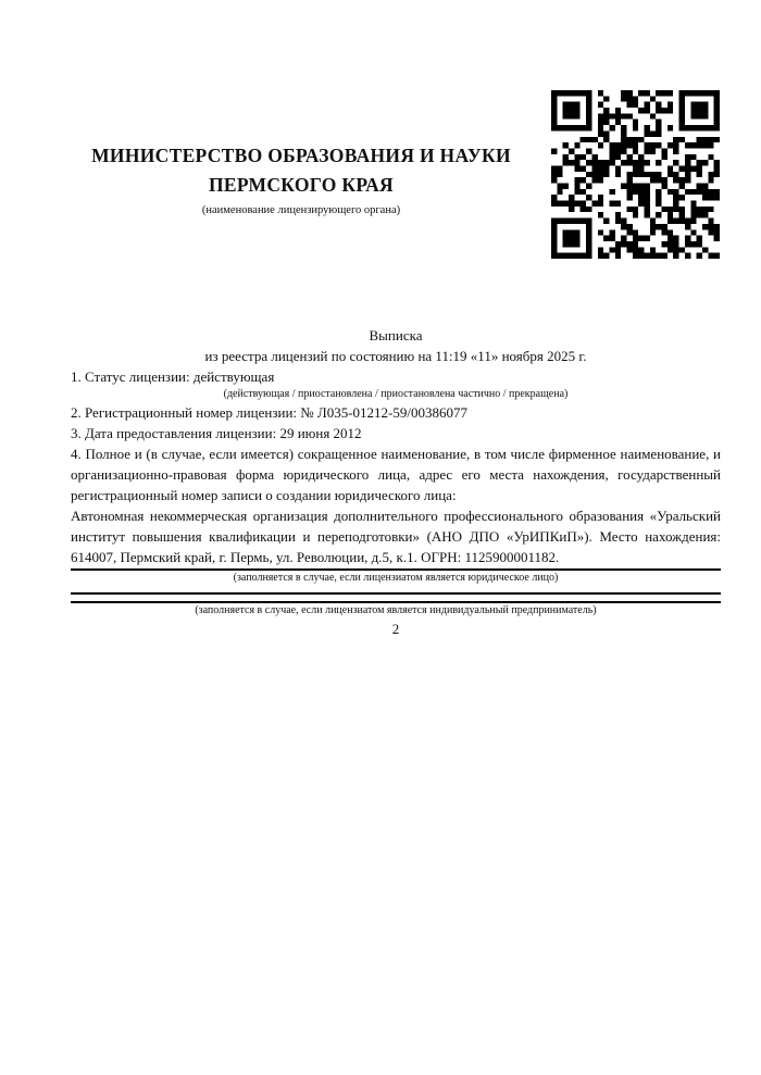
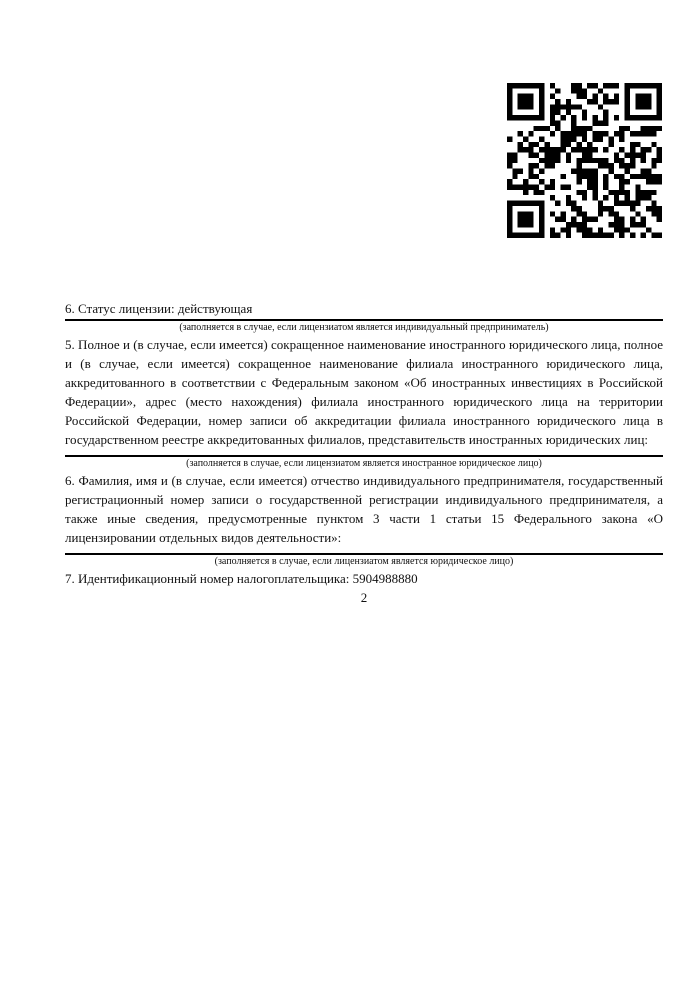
- МИНИСТЕРСТВО ОБРАЗОВАНИЯ И НАУКИ
- ПЕРМСКОГО КРАЯ
- (наименование лицензирующего органа)
- Выписка
- из реестра лицензий по состоянию на 11:19 «11» ноября 2025 г.
- 1. Статус лицензии: действующая
+ 6. Статус лицензии: действующая
- (действующая / приостановлена / приостановлена частично / прекращена)
- 2. Регистрационный номер лицензии: № Л035-01212-59/00386077
- 3. Дата предоставления лицензии: 29 июня 2012
- 4. Полное и (в случае, если имеется) сокращенное наименование, в том числе фирменное наименование, и организационно-правовая форма юридического лица, адрес его места нахождения, государственный регистрационный номер записи о создании юридического лица:
- Автономная некоммерческая организация дополнительного профессионального образования «Уральский институт повышения квалификации и переподготовки» (АНО ДПО «УрИПКиП»). Место нахождения: 614007, Пермский край, г. Пермь, ул. Революции, д.5, к.1. ОГРН: 1125900001182.
- (заполняется в случае, если лицензиатом является юридическое лицо)
+ (заполняется в случае, если лицензиатом является индивидуальный предприниматель)
+ 5. Полное и (в случае, если имеется) сокращенное наименование иностранного юридического лица, полное и (в случае, если имеется) сокращенное наименование филиала иностранного юридического лица, аккредитованного в соответствии с Федеральным законом «Об иностранных инвестициях в Российской Федерации», адрес (место нахождения) филиала иностранного юридического лица на территории Российской Федерации, номер записи об аккредитации филиала иностранного юридического лица в государственном реестре аккредитованных филиалов, представительств иностранных юридических лиц:
+ (заполняется в случае, если лицензиатом является иностранное юридическое лицо)
+ 6. Фамилия, имя и (в случае, если имеется) отчество индивидуального предпринимателя, государственный регистрационный номер записи о государственной регистрации индивидуального предпринимателя, а также иные сведения, предусмотренные пунктом 3 части 1 статьи 15 Федерального закона «О лицензировании отдельных видов деятельности»:
- (заполняется в случае, если лицензиатом является индивидуальный предприниматель)
+ (заполняется в случае, если лицензиатом является юридическое лицо)
+ 7. Идентификационный номер налогоплательщика: 5904988880
  2
